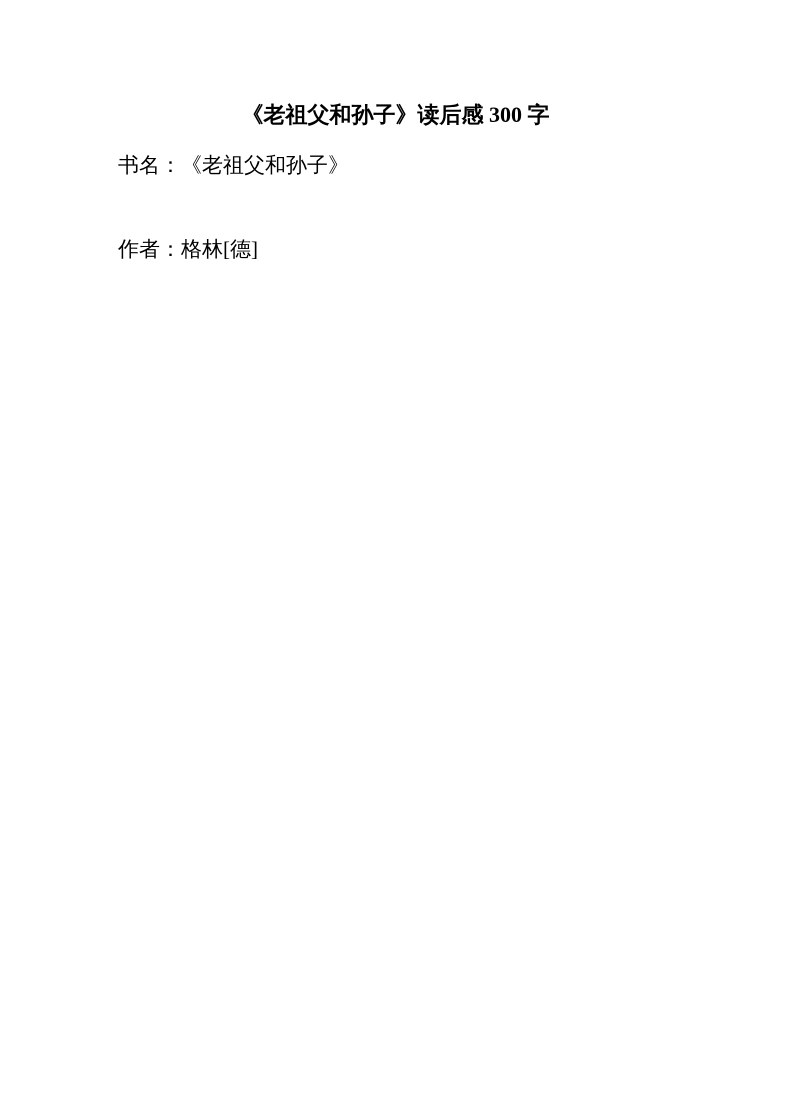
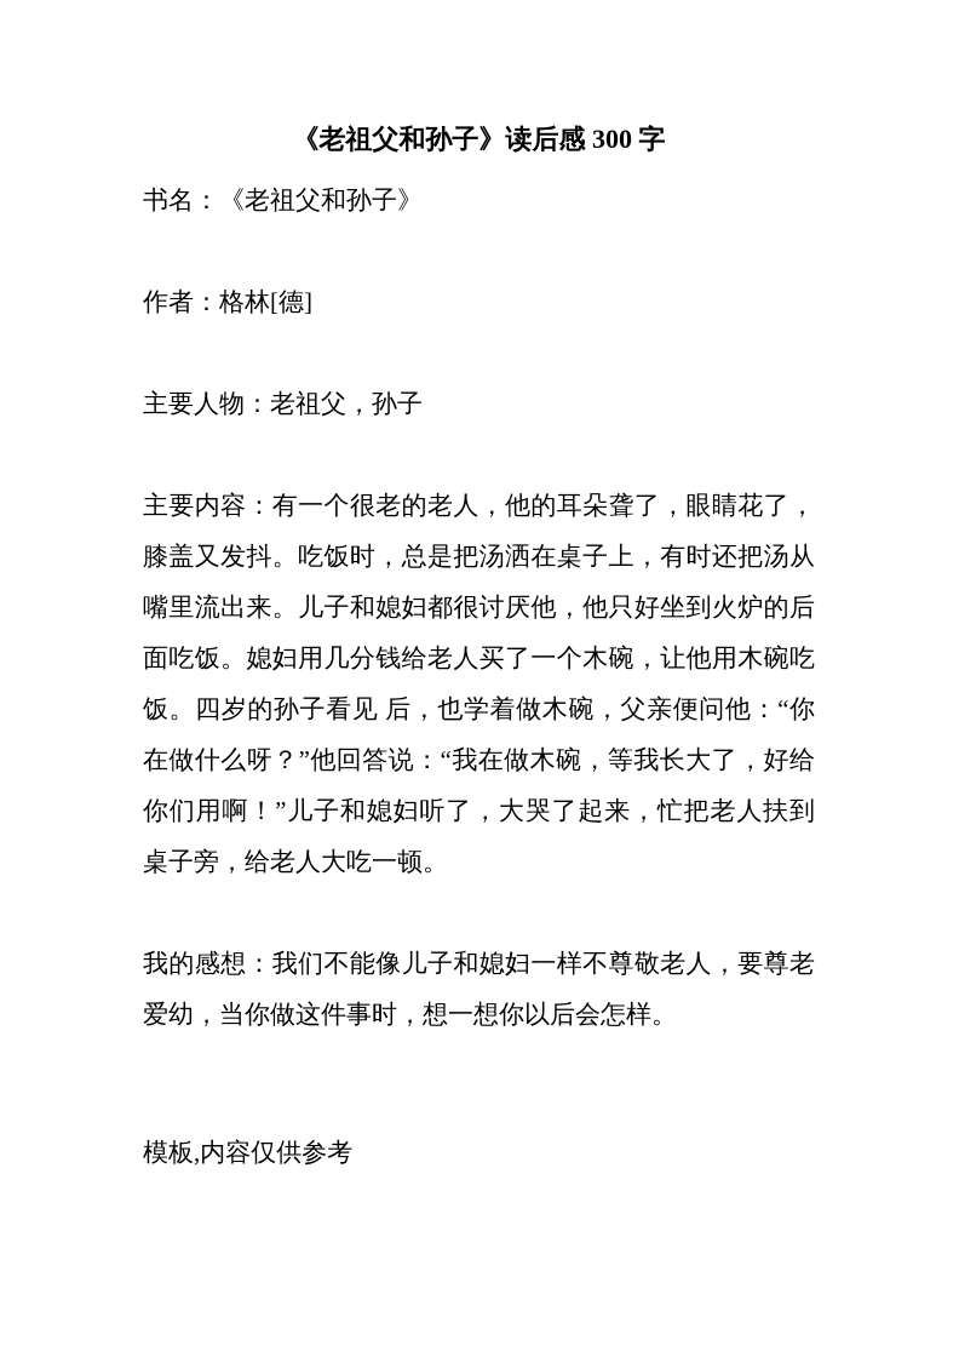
  《老祖父和孙子》读后感 300 字
  书名：《老祖父和孙子》
  作者：格林[德]
+ 主要人物：老祖父，孙子
+ 主要内容：有一个很老的老人，他的耳朵聋了，眼睛花了，膝盖又发抖。吃饭时，总是把汤洒在桌子上，有时还把汤从嘴里流出来。儿子和媳妇都很讨厌他，他只好坐到火炉的后面吃饭。媳妇用几分钱给老人买了一个木碗，让他用木碗吃饭。四岁的孙子看见 后，也学着做木碗，父亲便问他：“你在做什么呀？”他回答说：“我在做木碗，等我长大了，好给你们用啊！”儿子和媳妇听了，大哭了起来，忙把老人扶到桌子旁，给老人大吃一顿。
+ 我的感想：我们不能像儿子和媳妇一样不尊敬老人，要尊老爱幼，当你做这件事时，想一想你以后会怎样。
+ 模板,内容仅供参考
